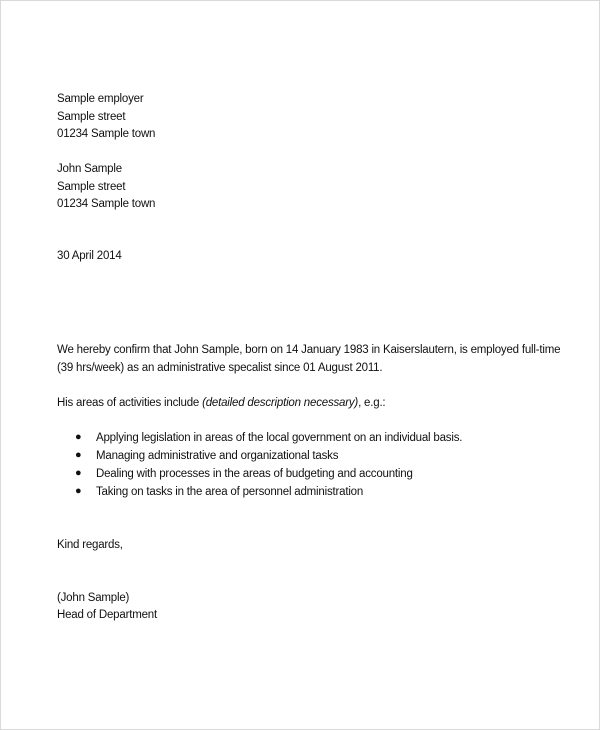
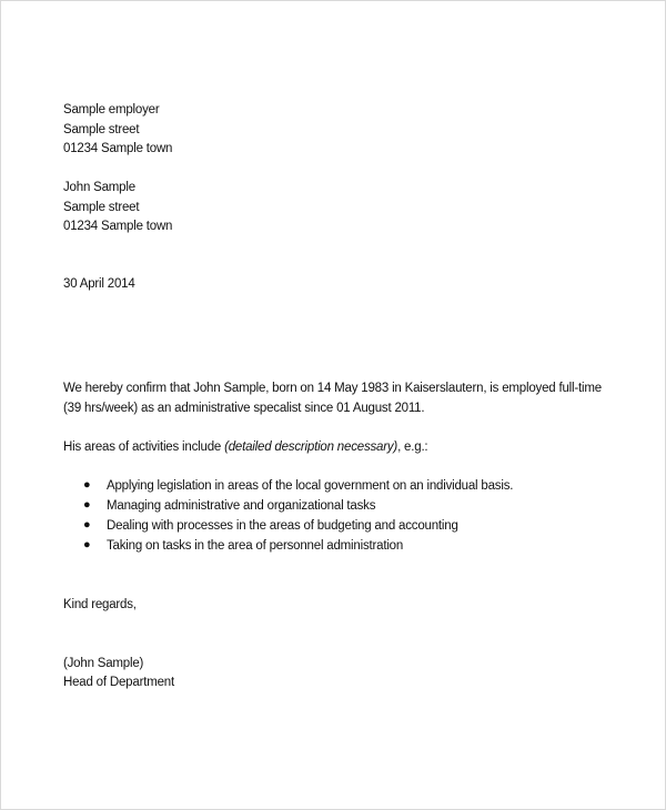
  Sample employer
  Sample street
  01234 Sample town
  John Sample
  Sample street
  01234 Sample town
  30 April 2014
- We hereby confirm that John Sample, born on 14 January 1983 in Kaiserslautern, is employed full-time
+ We hereby confirm that John Sample, born on 14 May 1983 in Kaiserslautern, is employed full-time
  (39 hrs/week) as an administrative specalist since 01 August 2011.
  His areas of activities include (detailed description necessary), e.g.:
  ●
  Applying legislation in areas of the local government on an individual basis.
  ●
  Managing administrative and organizational tasks
  ●
  Dealing with processes in the areas of budgeting and accounting
  ●
  Taking on tasks in the area of personnel administration
  Kind regards,
  (John Sample)
  Head of Department
